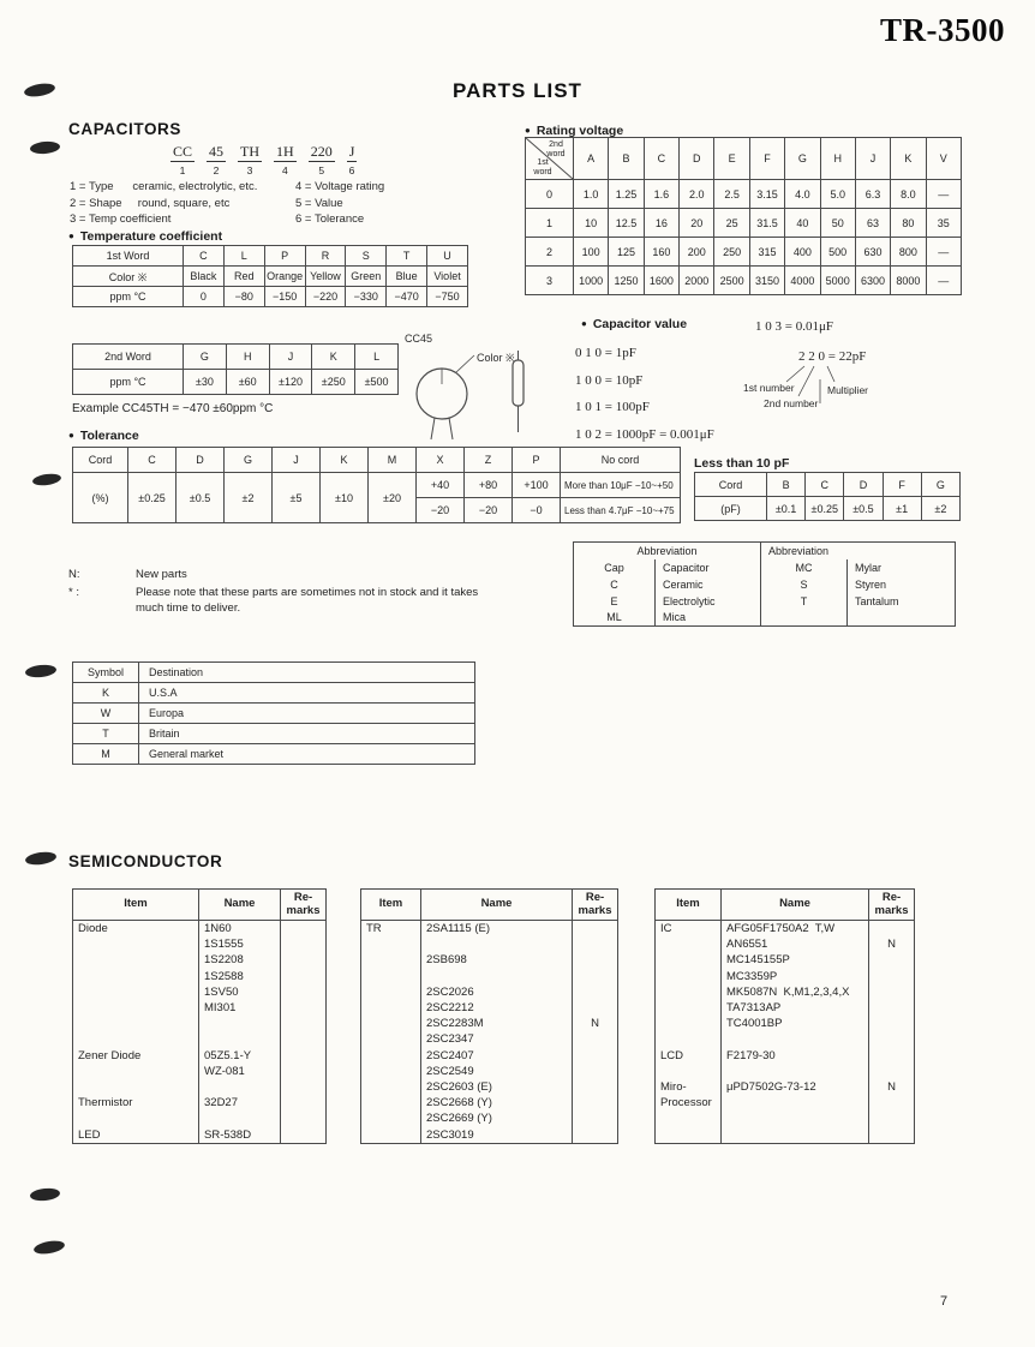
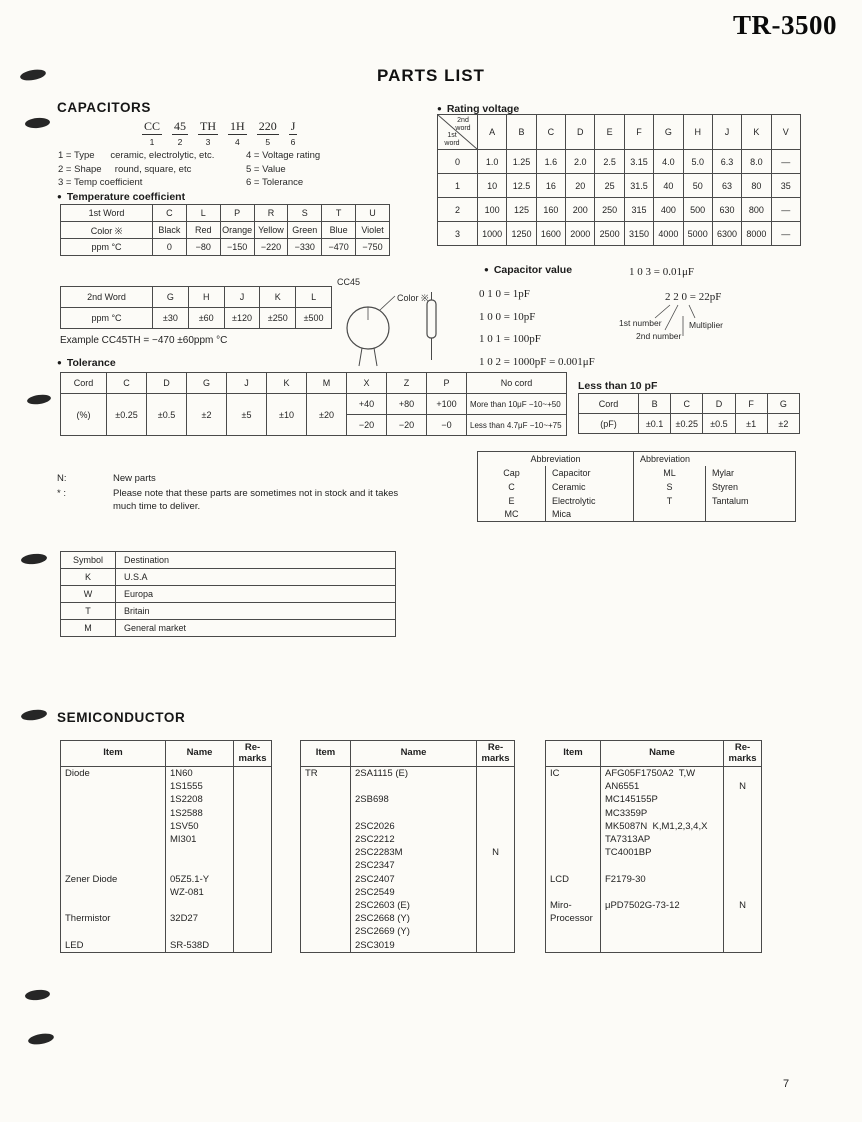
  TR-3500
  PARTS LIST
  CAPACITORS
  CC
  1
  45
  2
  TH
  3
  1H
  4
  220
  5
  J
  6
  1 = Type ceramic, electrolytic, etc.
  2 = Shape round, square, etc
  3 = Temp coefficient
  4 = Voltage rating
  5 = Value
  6 = Tolerance
  ●
  Temperature coefficient
  1st Word	C	L	P	R	S	T	U
  Color ※	Black	Red	Orange	Yellow	Green	Blue	Violet
  ppm °C	0	−80	−150	−220	−330	−470	−750
  2nd Word	G	H	J	K	L
  ppm °C	±30	±60	±120	±250	±500
  Example CC45TH = −470 ±60ppm °C
  ●
  Tolerance
  Cord	C	D	G	J	K	M	X	Z	P	No cord
  (%)	±0.25	±0.5	±2	±5	±10	±20	+40	+80	+100	More than 10μF −10~+50
  −20	−20	−0	Less than 4.7μF −10~+75
  ●
  Rating voltage
  0	1.0	1.25	1.6	2.0	2.5	3.15	4.0	5.0	6.3	8.0	—
  1	10	12.5	16	20	25	31.5	40	50	63	80	35
  2	100	125	160	200	250	315	400	500	630	800	—
  3	1000	1250	1600	2000	2500	3150	4000	5000	6300	8000	—
  ●
  Capacitor value
  1 0 3 = 0.01μF
  0 1 0 = 1pF
  1 0 0 = 10pF
  1 0 1 = 100pF
  1 0 2 = 1000pF = 0.001μF
  2 2 0 = 22pF
  1st number
  2nd number
  Multiplier
  CC45
  Color ※
  Less than 10 pF
  Cord	B	C	D	F	G
  (pF)	±0.1	±0.25	±0.5	±1	±2
  Abbreviation	Abbreviation
- Cap	Capacitor	MC	Mylar
+ Cap	Capacitor	ML	Mylar
  C	Ceramic	S	Styren
  E	Electrolytic	T	Tantalum
- ML	Mica
+ MC	Mica
  N:
  New parts
  * :
  Please note that these parts are sometimes not in stock and it takes
  much time to deliver.
  Symbol	Destination
  K	U.S.A
  W	Europa
  T	Britain
  M	General market
  SEMICONDUCTOR
  Item	Name	Re- marks
  Diode	1N60
  	1S1555
  	1S2208
  	1S2588
  	1SV50
  	MI301
  Zener Diode	05Z5.1-Y
  	WZ-081
  Thermistor	32D27
  LED	SR-538D
  Item	Name	Re- marks
  TR	2SA1115 (E)
  	2SB698
  	2SC2026
  	2SC2212
  	2SC2283M	N
  	2SC2347
  	2SC2407
  	2SC2549
  	2SC2603 (E)
  	2SC2668 (Y)
  	2SC2669 (Y)
  	2SC3019
  Item	Name	Re- marks
  IC	AFG05F1750A2 T,W
  	AN6551	N
  	MC145155P
  	MC3359P
  	MK5087N K,M1,2,3,4,X
  	TA7313AP
  	TC4001BP
  LCD	F2179-30
  Miro-	μPD7502G-73-12	N
  Processor
  7
